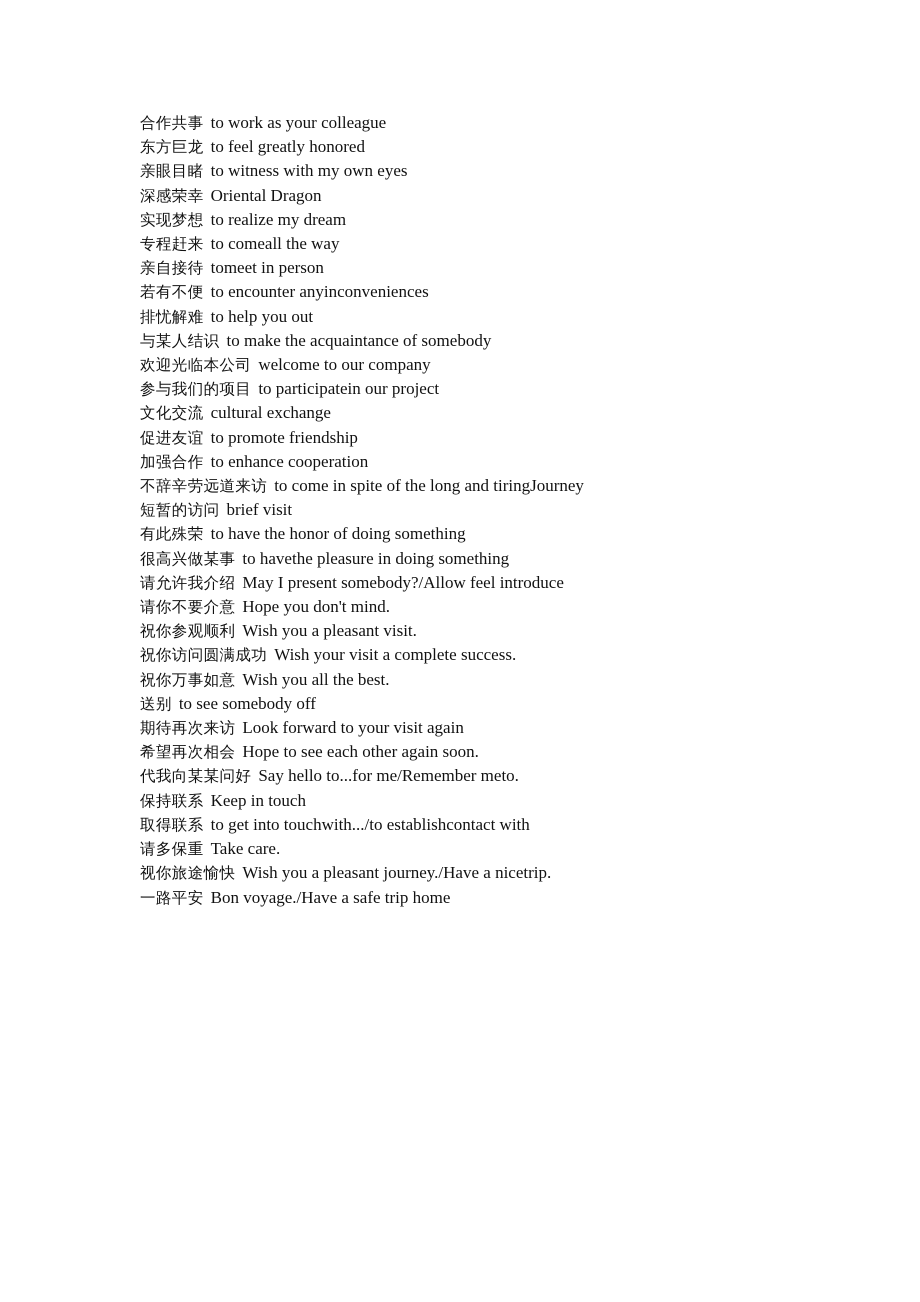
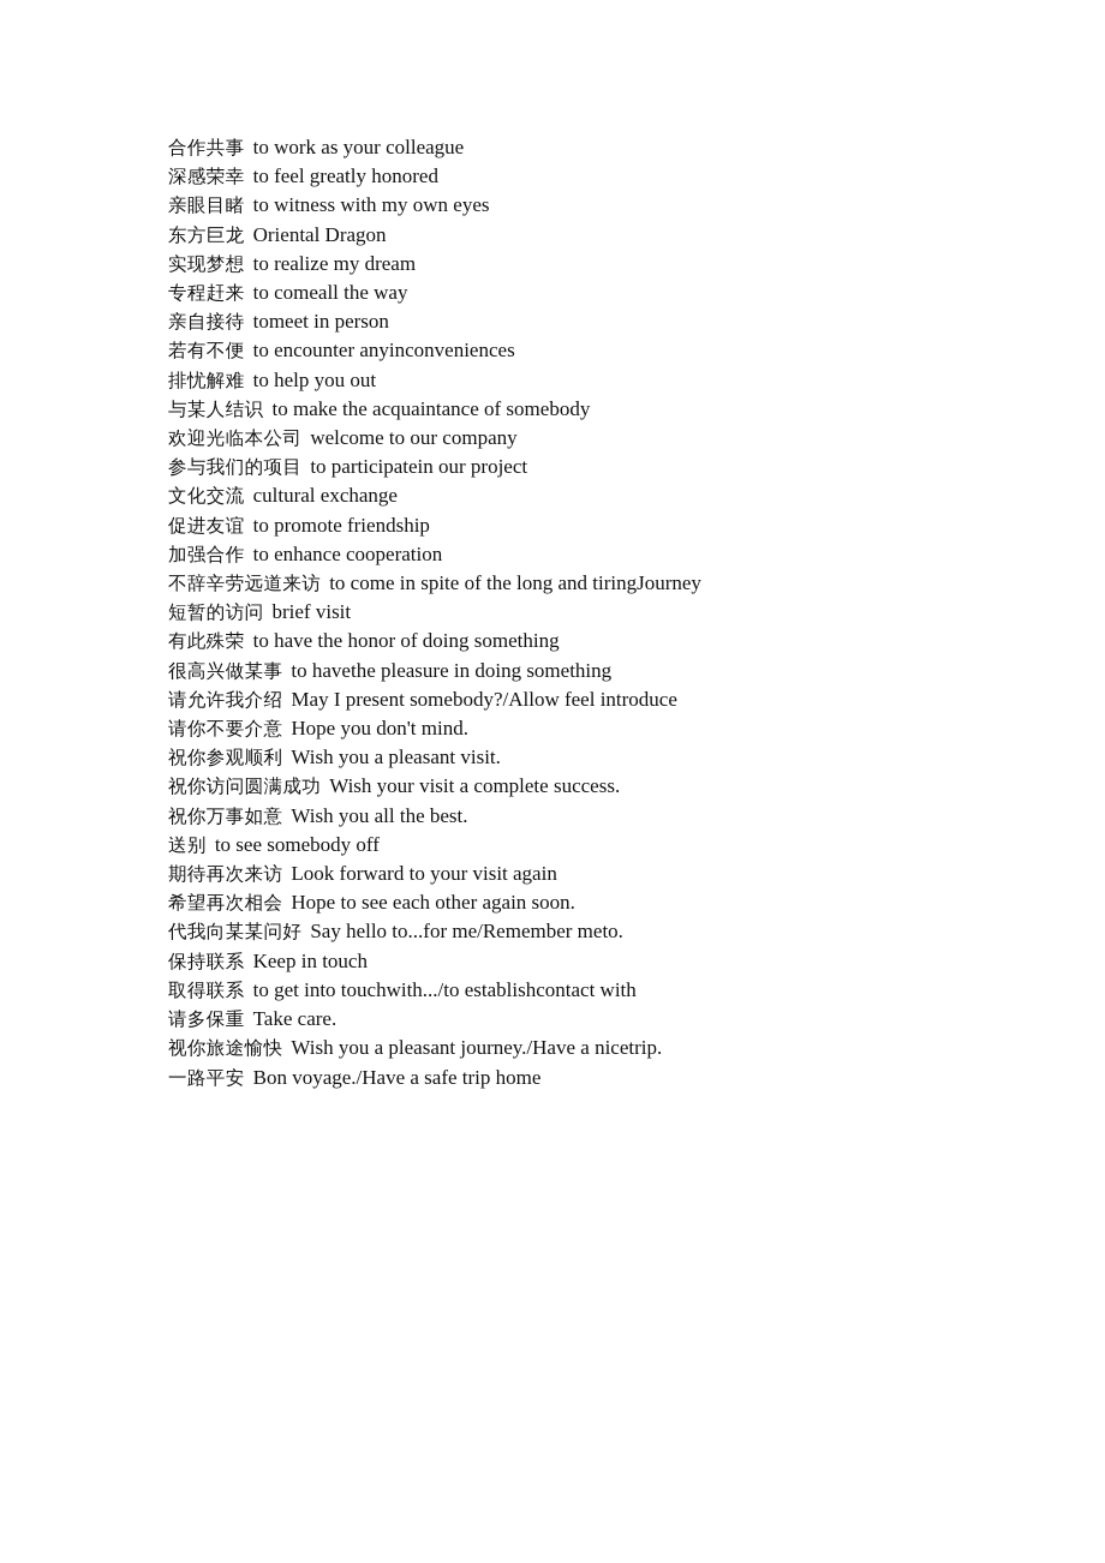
  合作共事 to work as your colleague
- 东方巨龙 to feel greatly honored
+ 深感荣幸 to feel greatly honored
  亲眼目睹 to witness with my own eyes
- 深感荣幸 Oriental Dragon
+ 东方巨龙 Oriental Dragon
  实现梦想 to realize my dream
  专程赶来 to comeall the way
  亲自接待 tomeet in person
  若有不便 to encounter anyinconveniences
  排忧解难 to help you out
  与某人结识 to make the acquaintance of somebody
  欢迎光临本公司 welcome to our company
  参与我们的项目 to participatein our project
  文化交流 cultural exchange
  促进友谊 to promote friendship
  加强合作 to enhance cooperation
  不辞辛劳远道来访 to come in spite of the long and tiringJourney
  短暂的访问 brief visit
  有此殊荣 to have the honor of doing something
  很高兴做某事 to havethe pleasure in doing something
  请允许我介绍 May I present somebody?/Allow feel introduce
  请你不要介意 Hope you don't mind.
  祝你参观顺利 Wish you a pleasant visit.
  祝你访问圆满成功 Wish your visit a complete success.
  祝你万事如意 Wish you all the best.
  送别 to see somebody off
  期待再次来访 Look forward to your visit again
  希望再次相会 Hope to see each other again soon.
  代我向某某问好 Say hello to...for me/Remember meto.
  保持联系 Keep in touch
  取得联系 to get into touchwith.../to establishcontact with
  请多保重 Take care.
  视你旅途愉快 Wish you a pleasant journey./Have a nicetrip.
  一路平安 Bon voyage./Have a safe trip home
